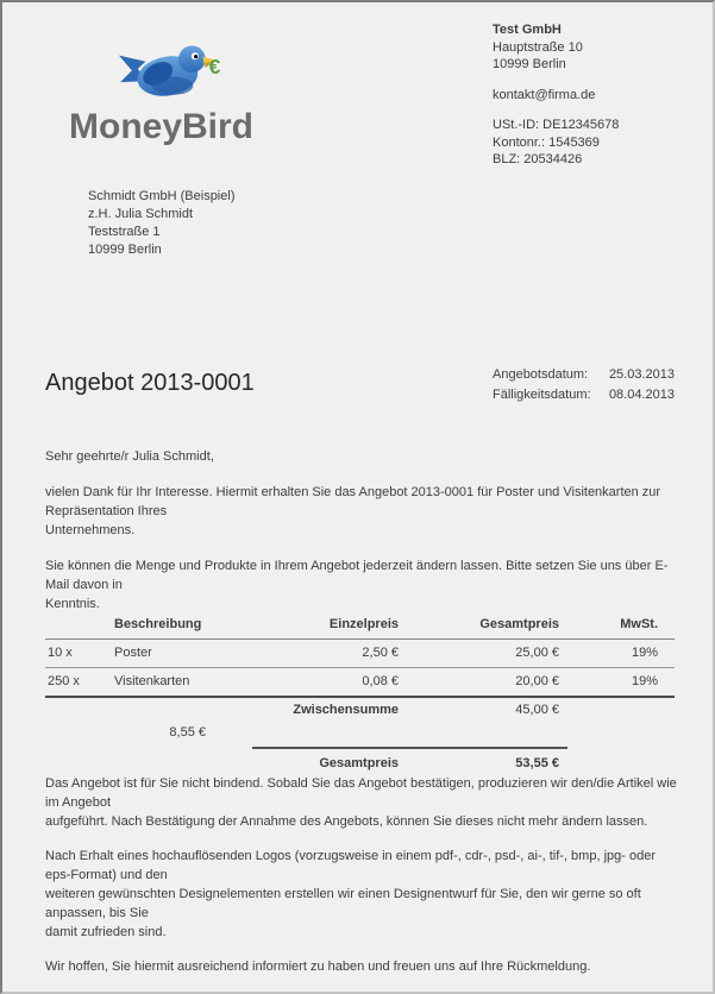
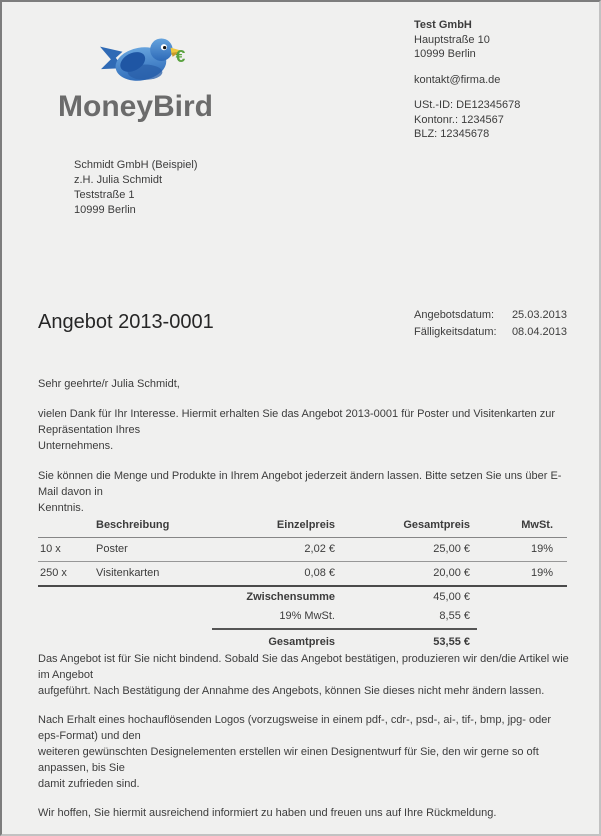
  €
  MoneyBird
  Test GmbH
  Hauptstraße 10
  10999 Berlin
  kontakt@firma.de
  USt.-ID: DE12345678
- Kontonr.: 1545369
+ Kontonr.: 1234567
- BLZ: 20534426
+ BLZ: 12345678
  Schmidt GmbH (Beispiel)
  z.H. Julia Schmidt
  Teststraße 1
  10999 Berlin
  Angebot 2013-0001
  Angebotsdatum:
  25.03.2013
  Fälligkeitsdatum:
  08.04.2013
  Sehr geehrte/r Julia Schmidt,
  vielen Dank für Ihr Interesse. Hiermit erhalten Sie das Angebot 2013-0001 für Poster und Visitenkarten zur Repräsentation Ihres
  Unternehmens.
  Sie können die Menge und Produkte in Ihrem Angebot jederzeit ändern lassen. Bitte setzen Sie uns über E-Mail davon in
  Kenntnis.
  Beschreibung
  Einzelpreis
  Gesamtpreis
  MwSt.
  10 x
  Poster
- 2,50 €
+ 2,02 €
  25,00 €
  19%
  250 x
  Visitenkarten
  0,08 €
  20,00 €
  19%
  Zwischensumme
  45,00 €
+ 19% MwSt.
  8,55 €
  Gesamtpreis
  53,55 €
  Das Angebot ist für Sie nicht bindend. Sobald Sie das Angebot bestätigen, produzieren wir den/die Artikel wie im Angebot
  aufgeführt. Nach Bestätigung der Annahme des Angebots, können Sie dieses nicht mehr ändern lassen.
  Nach Erhalt eines hochauflösenden Logos (vorzugsweise in einem pdf-, cdr-, psd-, ai-, tif-, bmp, jpg- oder eps-Format) und den
  weiteren gewünschten Designelementen erstellen wir einen Designentwurf für Sie, den wir gerne so oft anpassen, bis Sie
  damit zufrieden sind.
  Wir hoffen, Sie hiermit ausreichend informiert zu haben und freuen uns auf Ihre Rückmeldung.
